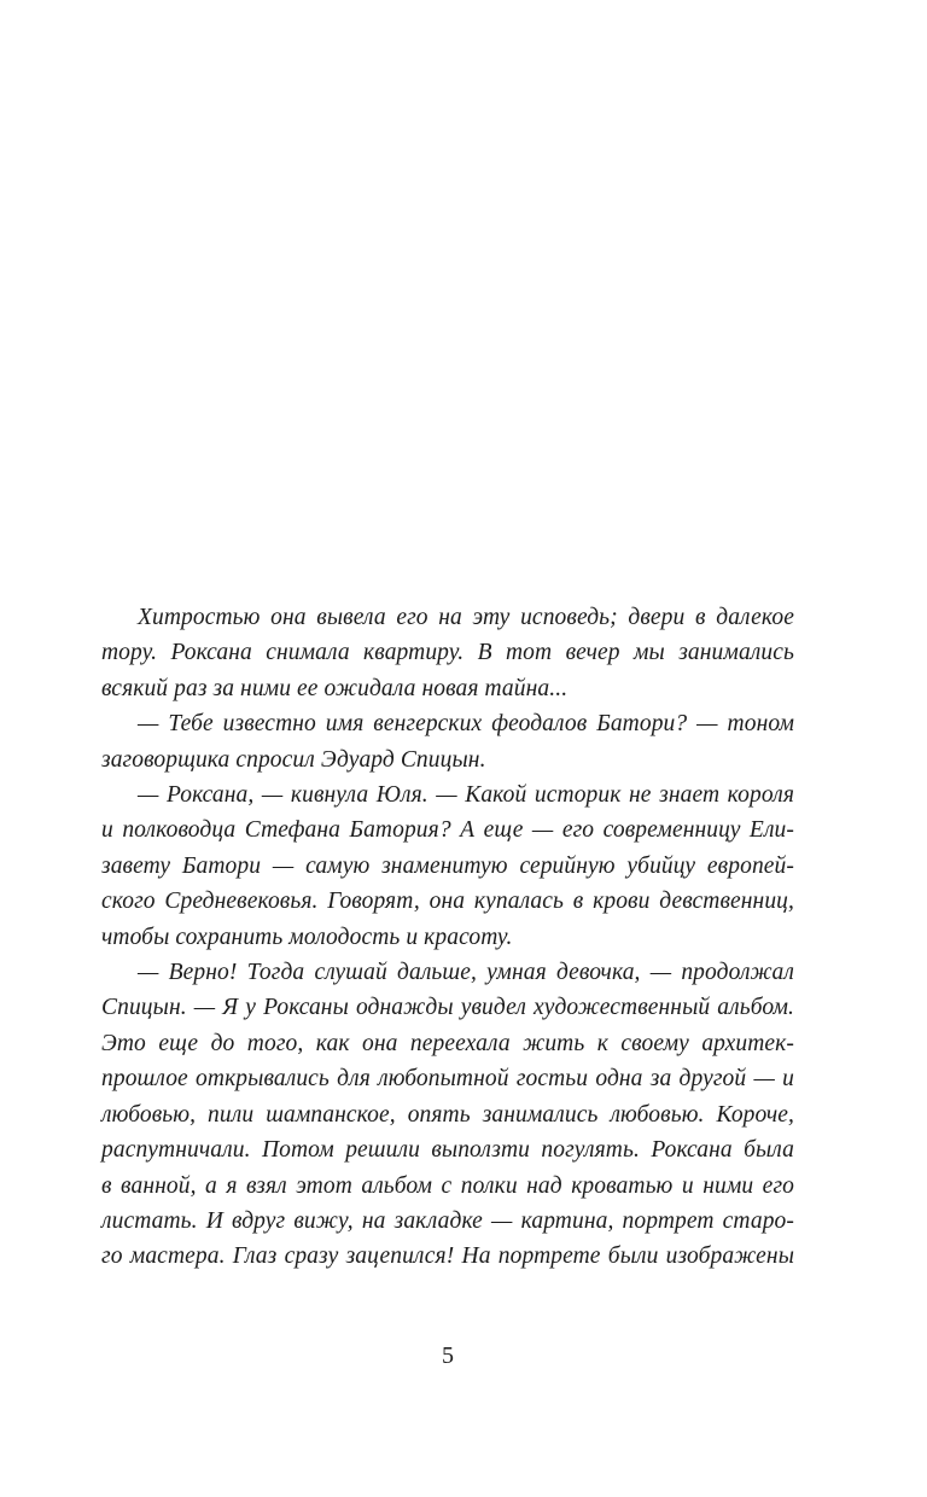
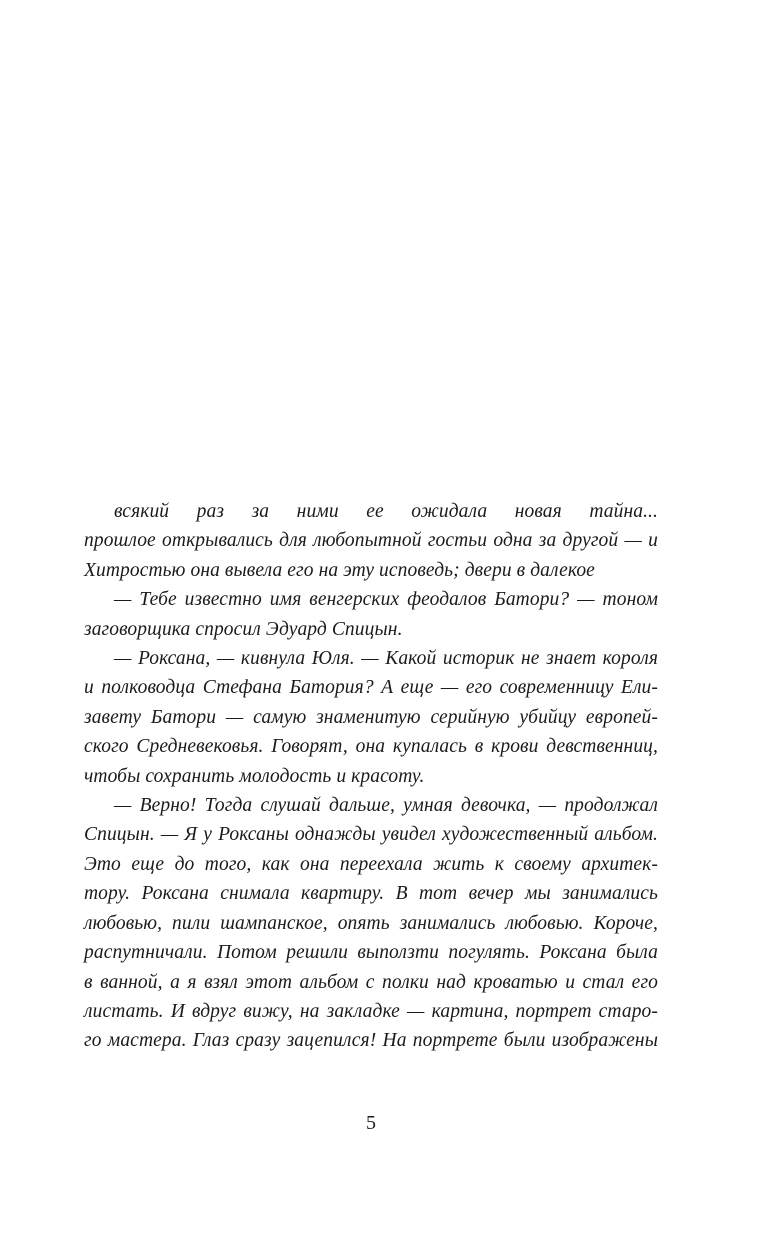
- Хитростью она вывела его на эту исповедь; двери в далекое
+ всякий раз за ними ее ожидала новая тайна...
- тору. Роксана снимала квартиру. В тот вечер мы занимались
+ прошлое открывались для любопытной гостьи одна за другой — и
- всякий раз за ними ее ожидала новая тайна...
+ Хитростью она вывела его на эту исповедь; двери в далекое
  — Тебе известно имя венгерских феодалов Батори? — тоном
  заговорщика спросил Эдуард Спицын.
  — Роксана, — кивнула Юля. — Какой историк не знает короля
  и полководца Стефана Батория? А еще — его современницу Ели-
  завету Батори — самую знаменитую серийную убийцу европей-
  ского Средневековья. Говорят, она купалась в крови девственниц,
  чтобы сохранить молодость и красоту.
  — Верно! Тогда слушай дальше, умная девочка, — продолжал
  Спицын. — Я у Роксаны однажды увидел художественный альбом.
  Это еще до того, как она переехала жить к своему архитек-
- прошлое открывались для любопытной гостьи одна за другой — и
+ тору. Роксана снимала квартиру. В тот вечер мы занимались
  любовью, пили шампанское, опять занимались любовью. Короче,
  распутничали. Потом решили выползти погулять. Роксана была
- в ванной, а я взял этот альбом с полки над кроватью и ними его
+ в ванной, а я взял этот альбом с полки над кроватью и стал его
  листать. И вдруг вижу, на закладке — картина, портрет старо-
  го мастера. Глаз сразу зацепился! На портрете были изображены
  5
